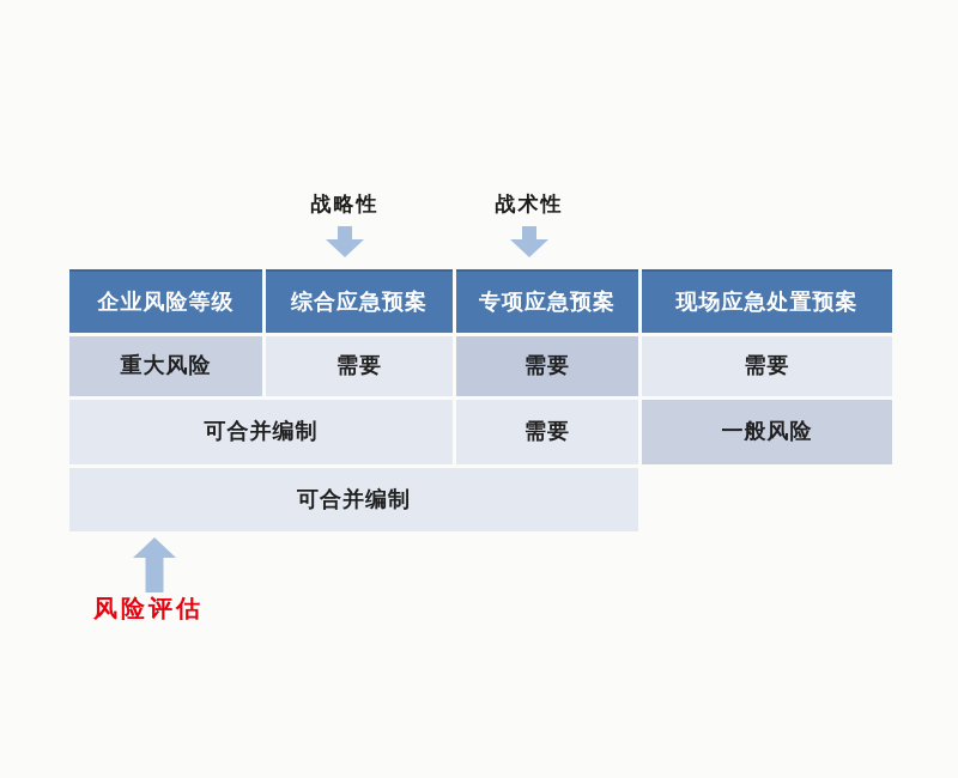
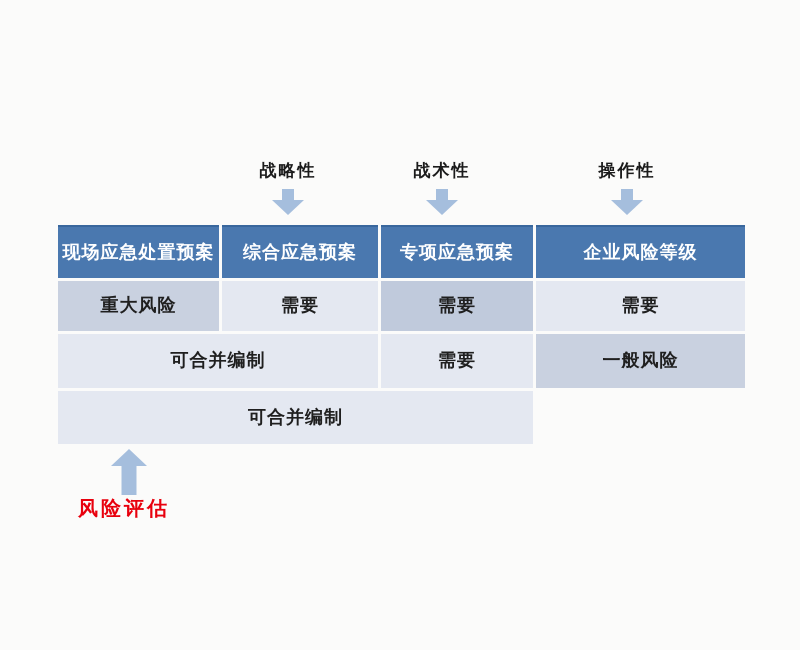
  战略性
  战术性
+ 操作性
- 企业风险等级
+ 现场应急处置预案
  综合应急预案
  专项应急预案
- 现场应急处置预案
+ 企业风险等级
  重大风险
  需要
  需要
  需要
  可合并编制
  需要
  一般风险
  可合并编制
  风险评估
